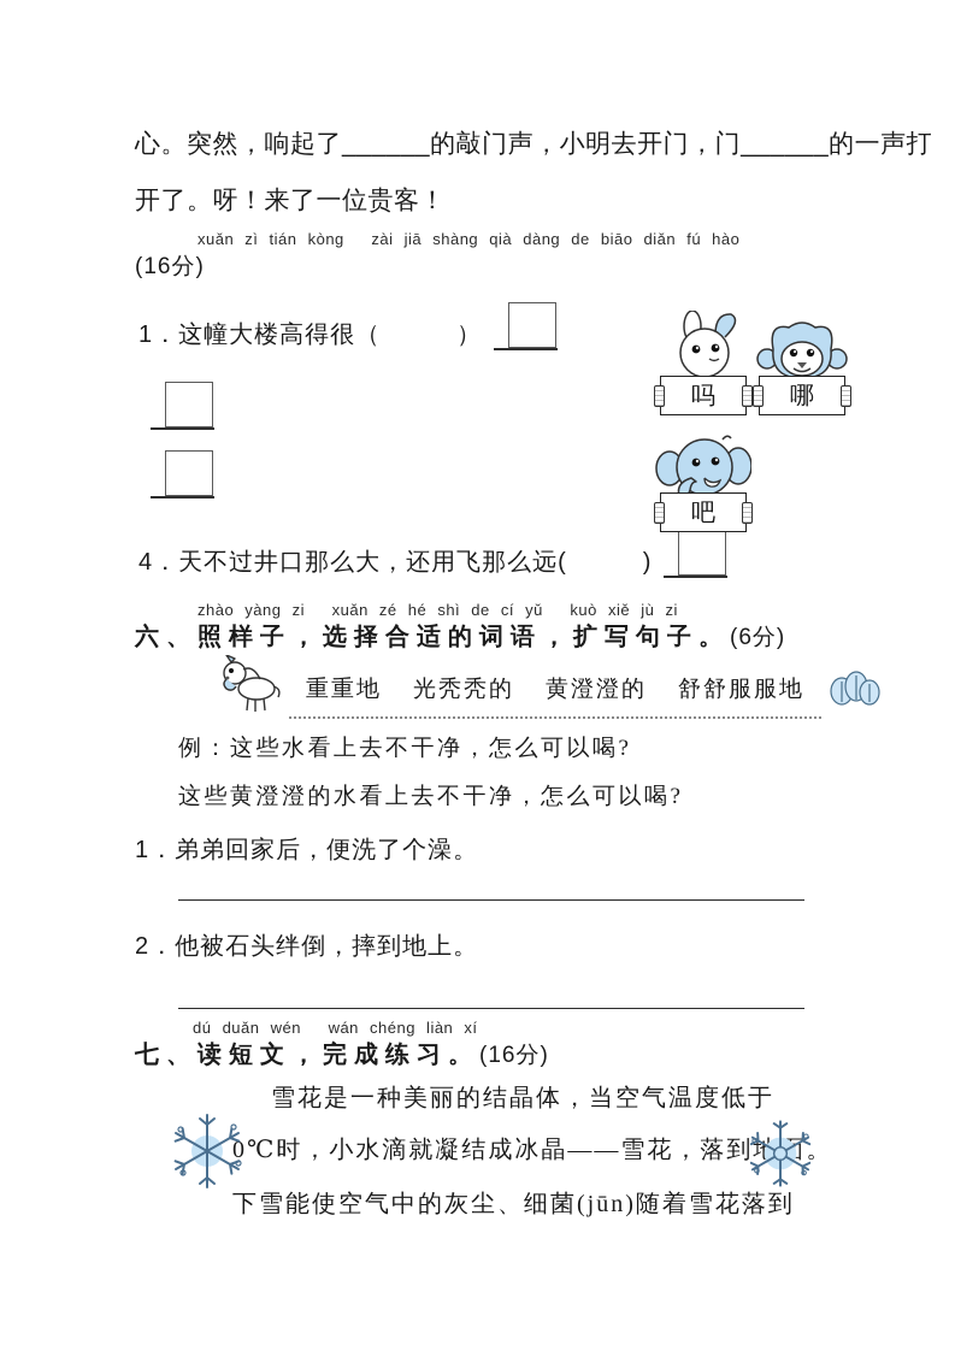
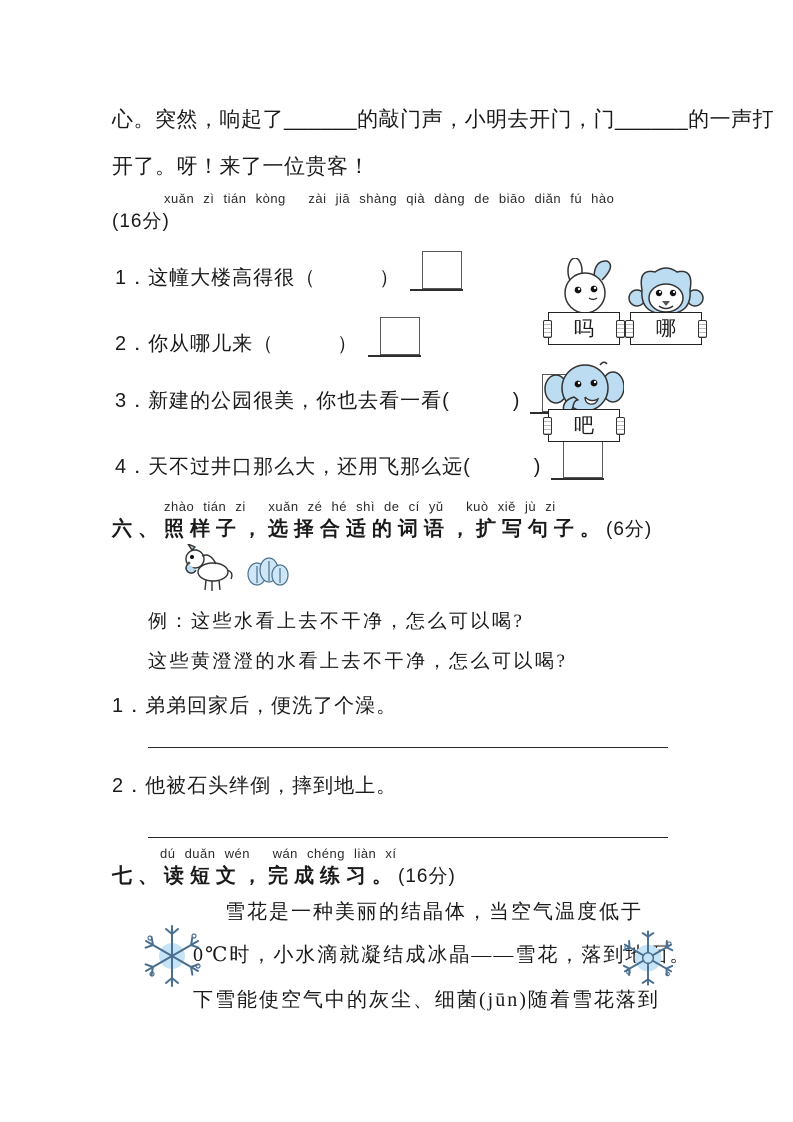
  心。突然，响起了______的敲门声，小明去开门，门______的一声打
  开了。呀！来了一位贵客！
  xuǎn zì tián kòng zài jiā shàng qià dàng de biāo diǎn fú hào
  (16分)
  1．这幢大楼高得很（ ）
+ 2．你从哪儿来（ ）
+ 3．新建的公园很美，你也去看一看( )
  4．天不过井口那么大，还用飞那么远( )
  吗
  哪
  吧
- zhào yàng zi xuǎn zé hé shì de cí yǔ kuò xiě jù zi
+ zhào tián zi xuǎn zé hé shì de cí yǔ kuò xiě jù zi
  六、照样子，选择合适的词语，扩写句子。
  (6分)
- 重重地
- 光秃秃的
- 黄澄澄的
- 舒舒服服地
  例：这些水看上去不干净，怎么可以喝?
  这些黄澄澄的水看上去不干净，怎么可以喝?
  1．弟弟回家后，便洗了个澡。
  2．他被石头绊倒，摔到地上。
  dú duǎn wén wán chéng liàn xí
  七、读短文，完成练习。
  (16分)
  雪花是一种美丽的结晶体，当空气温度低于
  0℃时，小水滴就凝结成冰晶——雪花，落到。
  下雪能使空气中的灰尘、细菌(jūn)随着雪花落到
